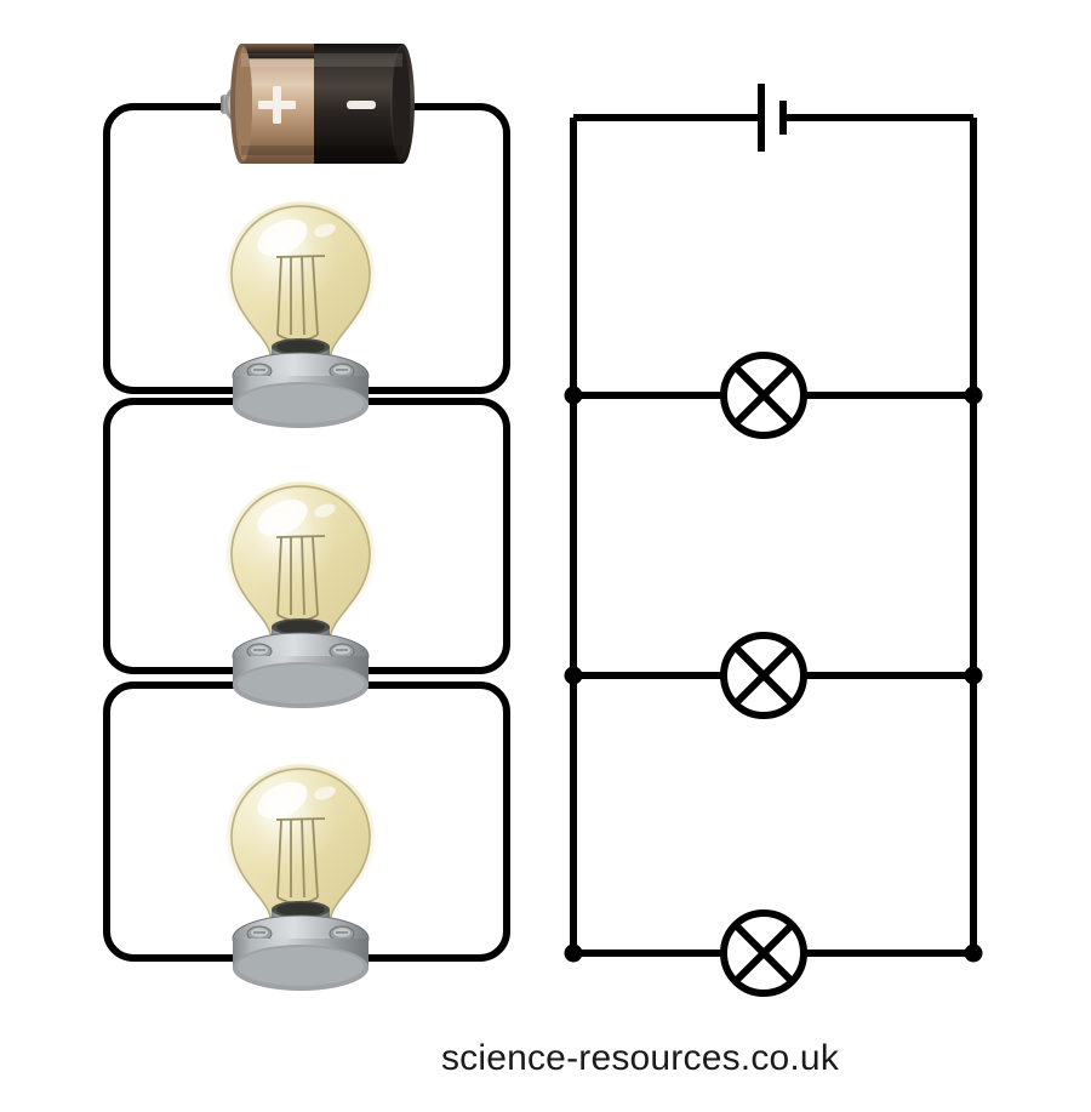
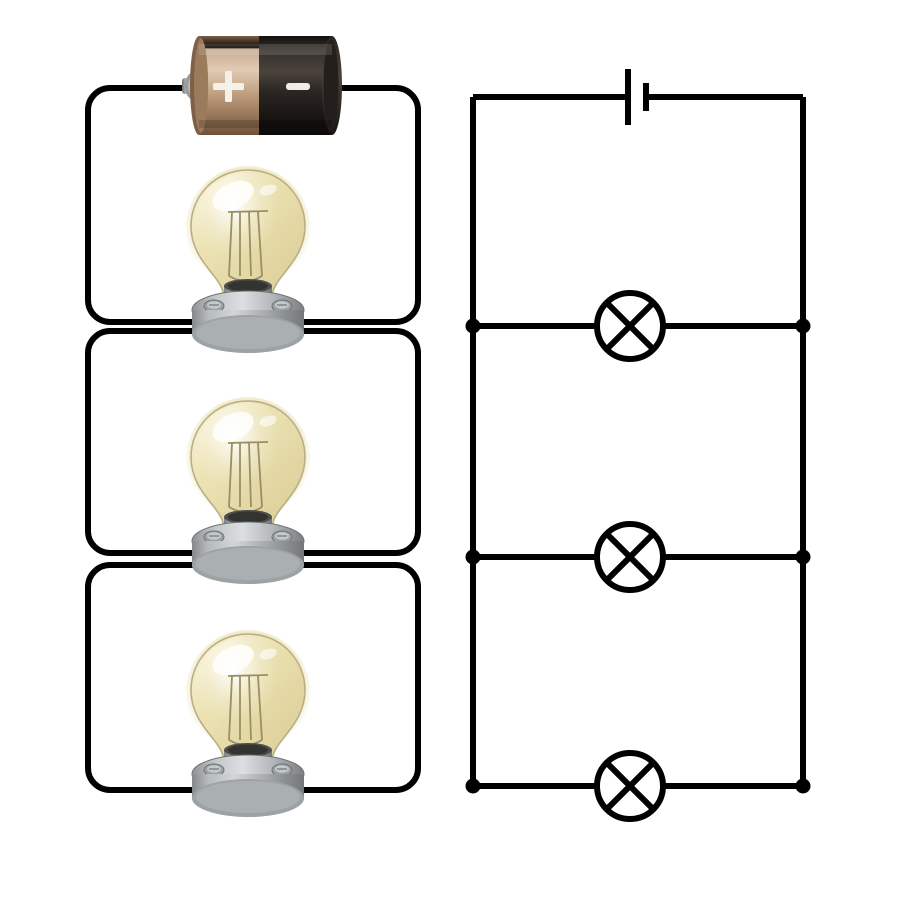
- science-resources.co.uk
